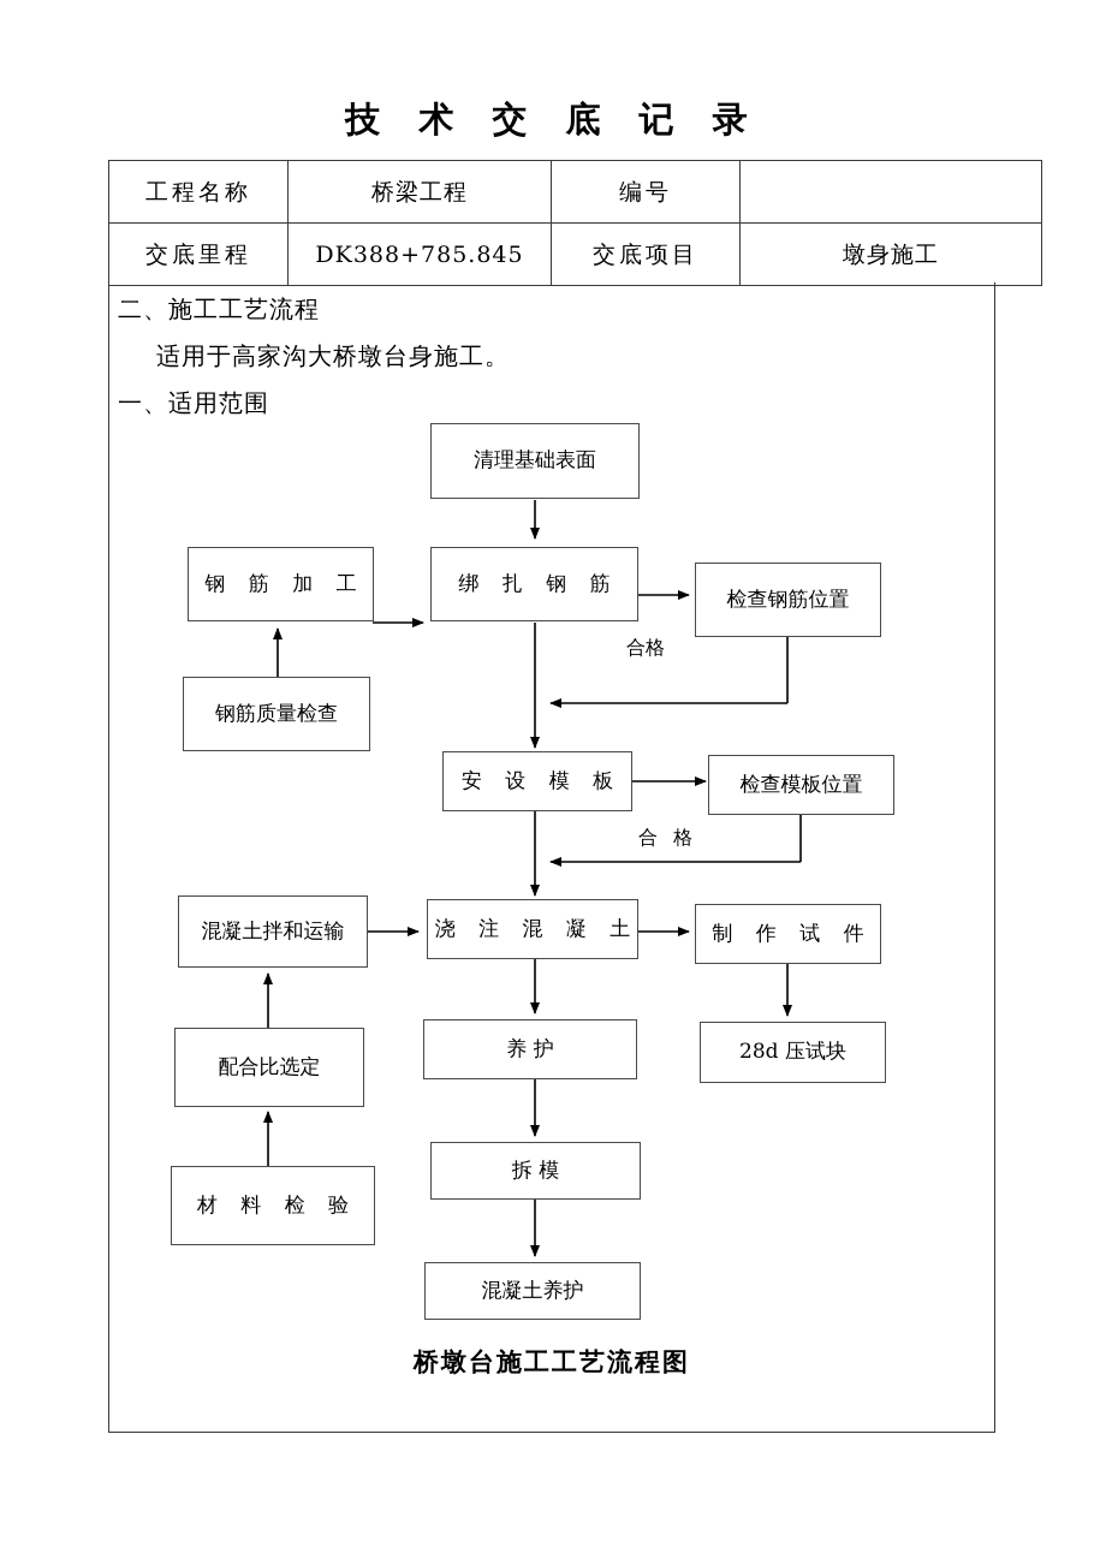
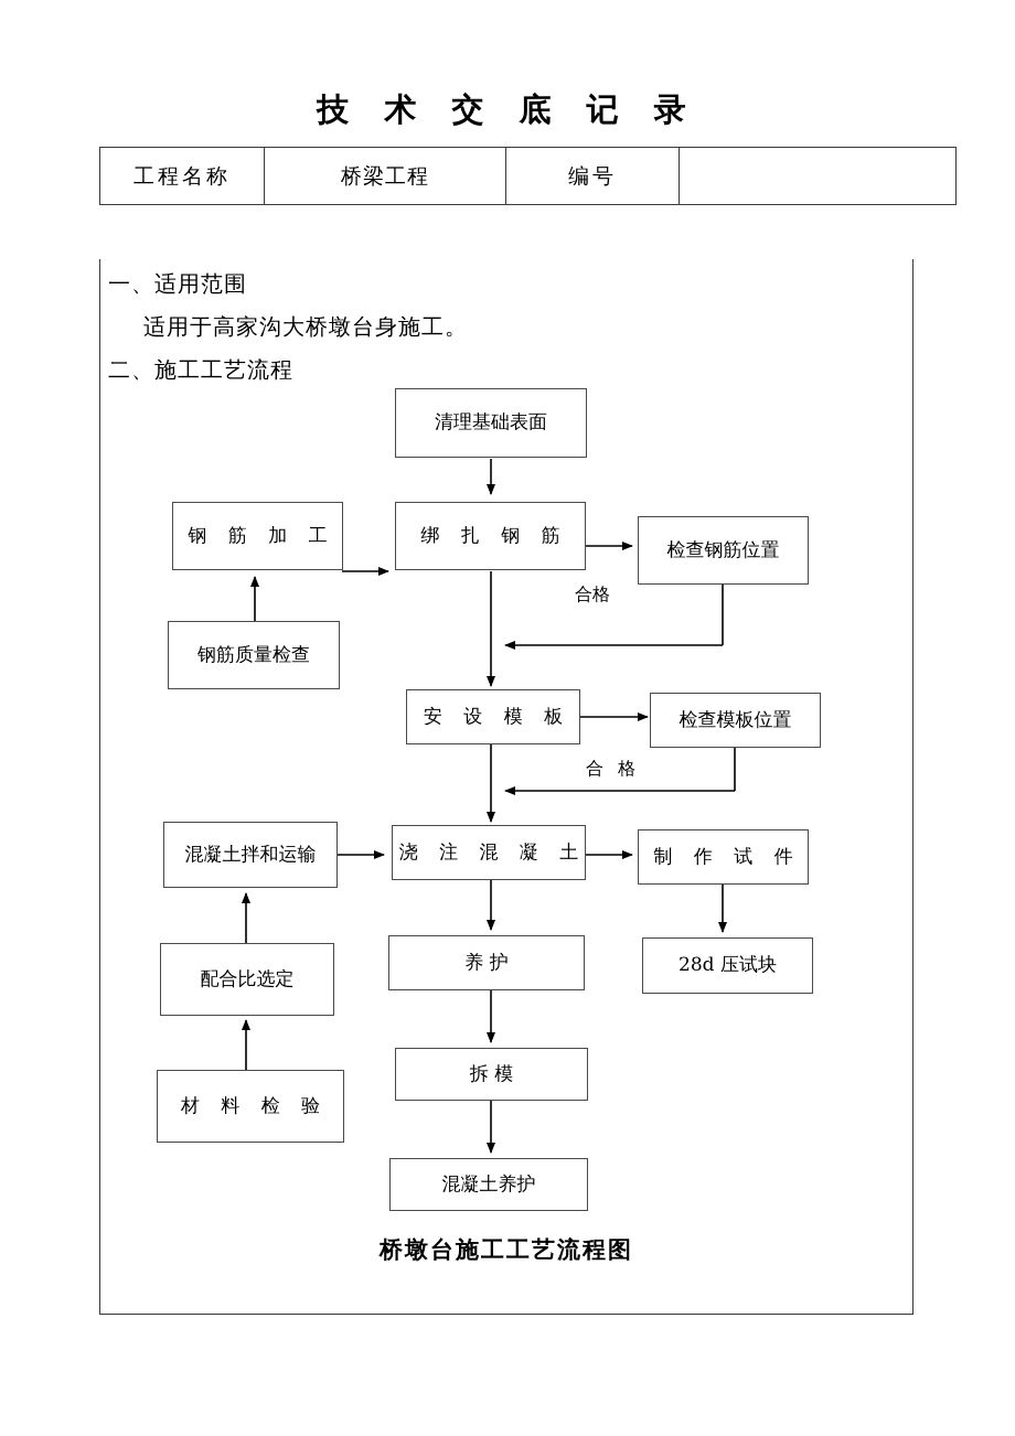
  技 术 交 底 记 录
  工程名称	桥梁工程	编号
- 交底里程	DK388+785.845	交底项目	墩身施工
- 二、施工工艺流程
+ 一、适用范围
  适用于高家沟大桥墩台身施工。
- 一、适用范围
+ 二、施工工艺流程
  清理基础表面
  钢 筋 加 工
  绑 扎 钢 筋
  检查钢筋位置
  钢筋质量检查
  安 设 模 板
  检查模板位置
  混凝土拌和运输
  浇 注 混 凝 土
  制 作 试 件
  配合比选定
  养 护
  28d 压试块
  材 料 检 验
  拆 模
  混凝土养护
  合格
  合 格
  桥墩台施工工艺流程图
